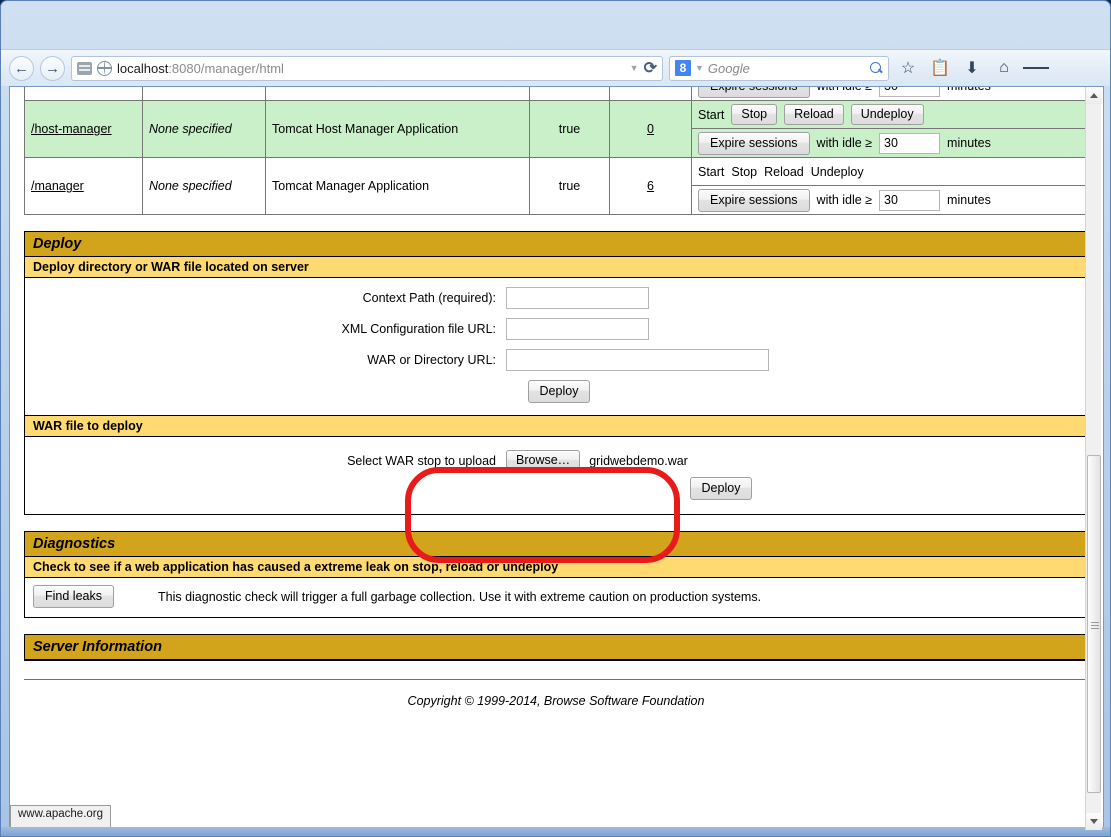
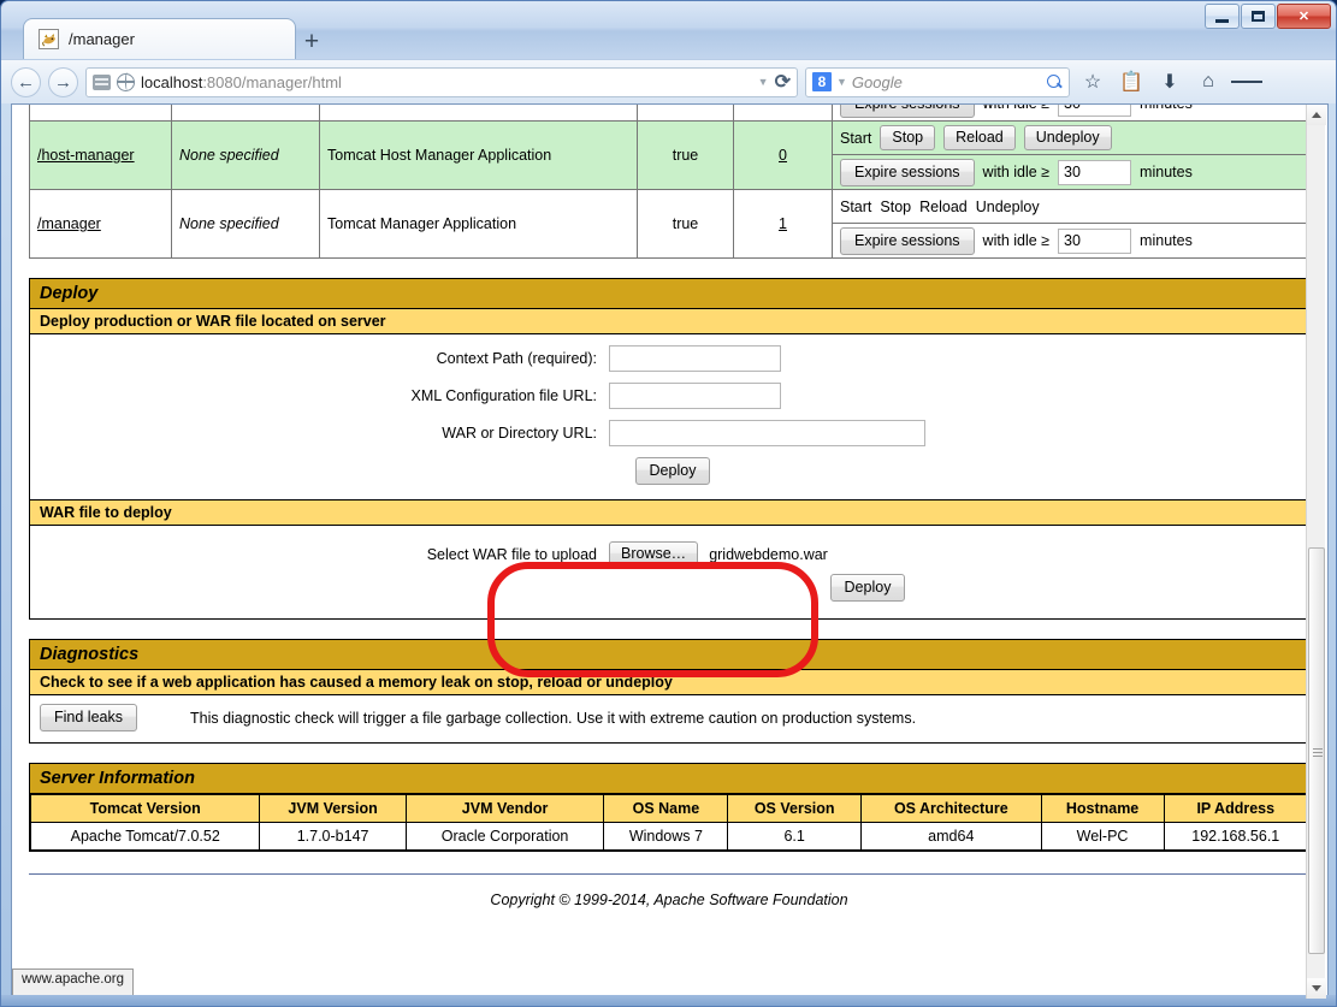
+ /manager
+ +
+ ✕
  ←
  →
  localhost:8080/manager/html
  ▼
  ⟳
  8
  ▼
  Google
  ☆
  📋
  ⬇
  ⌂
  /host-manager	None specified	Tomcat Host Manager Application	true	0	Start Stop Reload Undeploy Expire sessions with idle ≥ 30 minutes
- /manager	None specified	Tomcat Manager Application	true	6	Start Stop Reload Undeploy Expire sessions with idle ≥ 30 minutes
+ /manager	None specified	Tomcat Manager Application	true	1	Start Stop Reload Undeploy Expire sessions with idle ≥ 30 minutes
  Deploy
- Deploy directory or WAR file located on server
+ Deploy production or WAR file located on server
  Context Path (required):
  XML Configuration file URL:
  WAR or Directory URL:
  Deploy
  WAR file to deploy
- Select WAR stop to upload
+ Select WAR file to upload
  Browse…
  gridwebdemo.war
  Deploy
  Diagnostics
- Check to see if a web application has caused a extreme leak on stop, reload or undeploy
+ Check to see if a web application has caused a memory leak on stop, reload or undeploy
  Find leaks
- This diagnostic check will trigger a full garbage collection. Use it with extreme caution on production systems.
+ This diagnostic check will trigger a file garbage collection. Use it with extreme caution on production systems.
  Server Information
+ Tomcat Version	JVM Version	JVM Vendor	OS Name	OS Version	OS Architecture	Hostname	IP Address
+ Apache Tomcat/7.0.52	1.7.0-b147	Oracle Corporation	Windows 7	6.1	amd64	Wel-PC	192.168.56.1
- Copyright © 1999-2014, Browse Software Foundation
+ Copyright © 1999-2014, Apache Software Foundation
  www.apache.org
